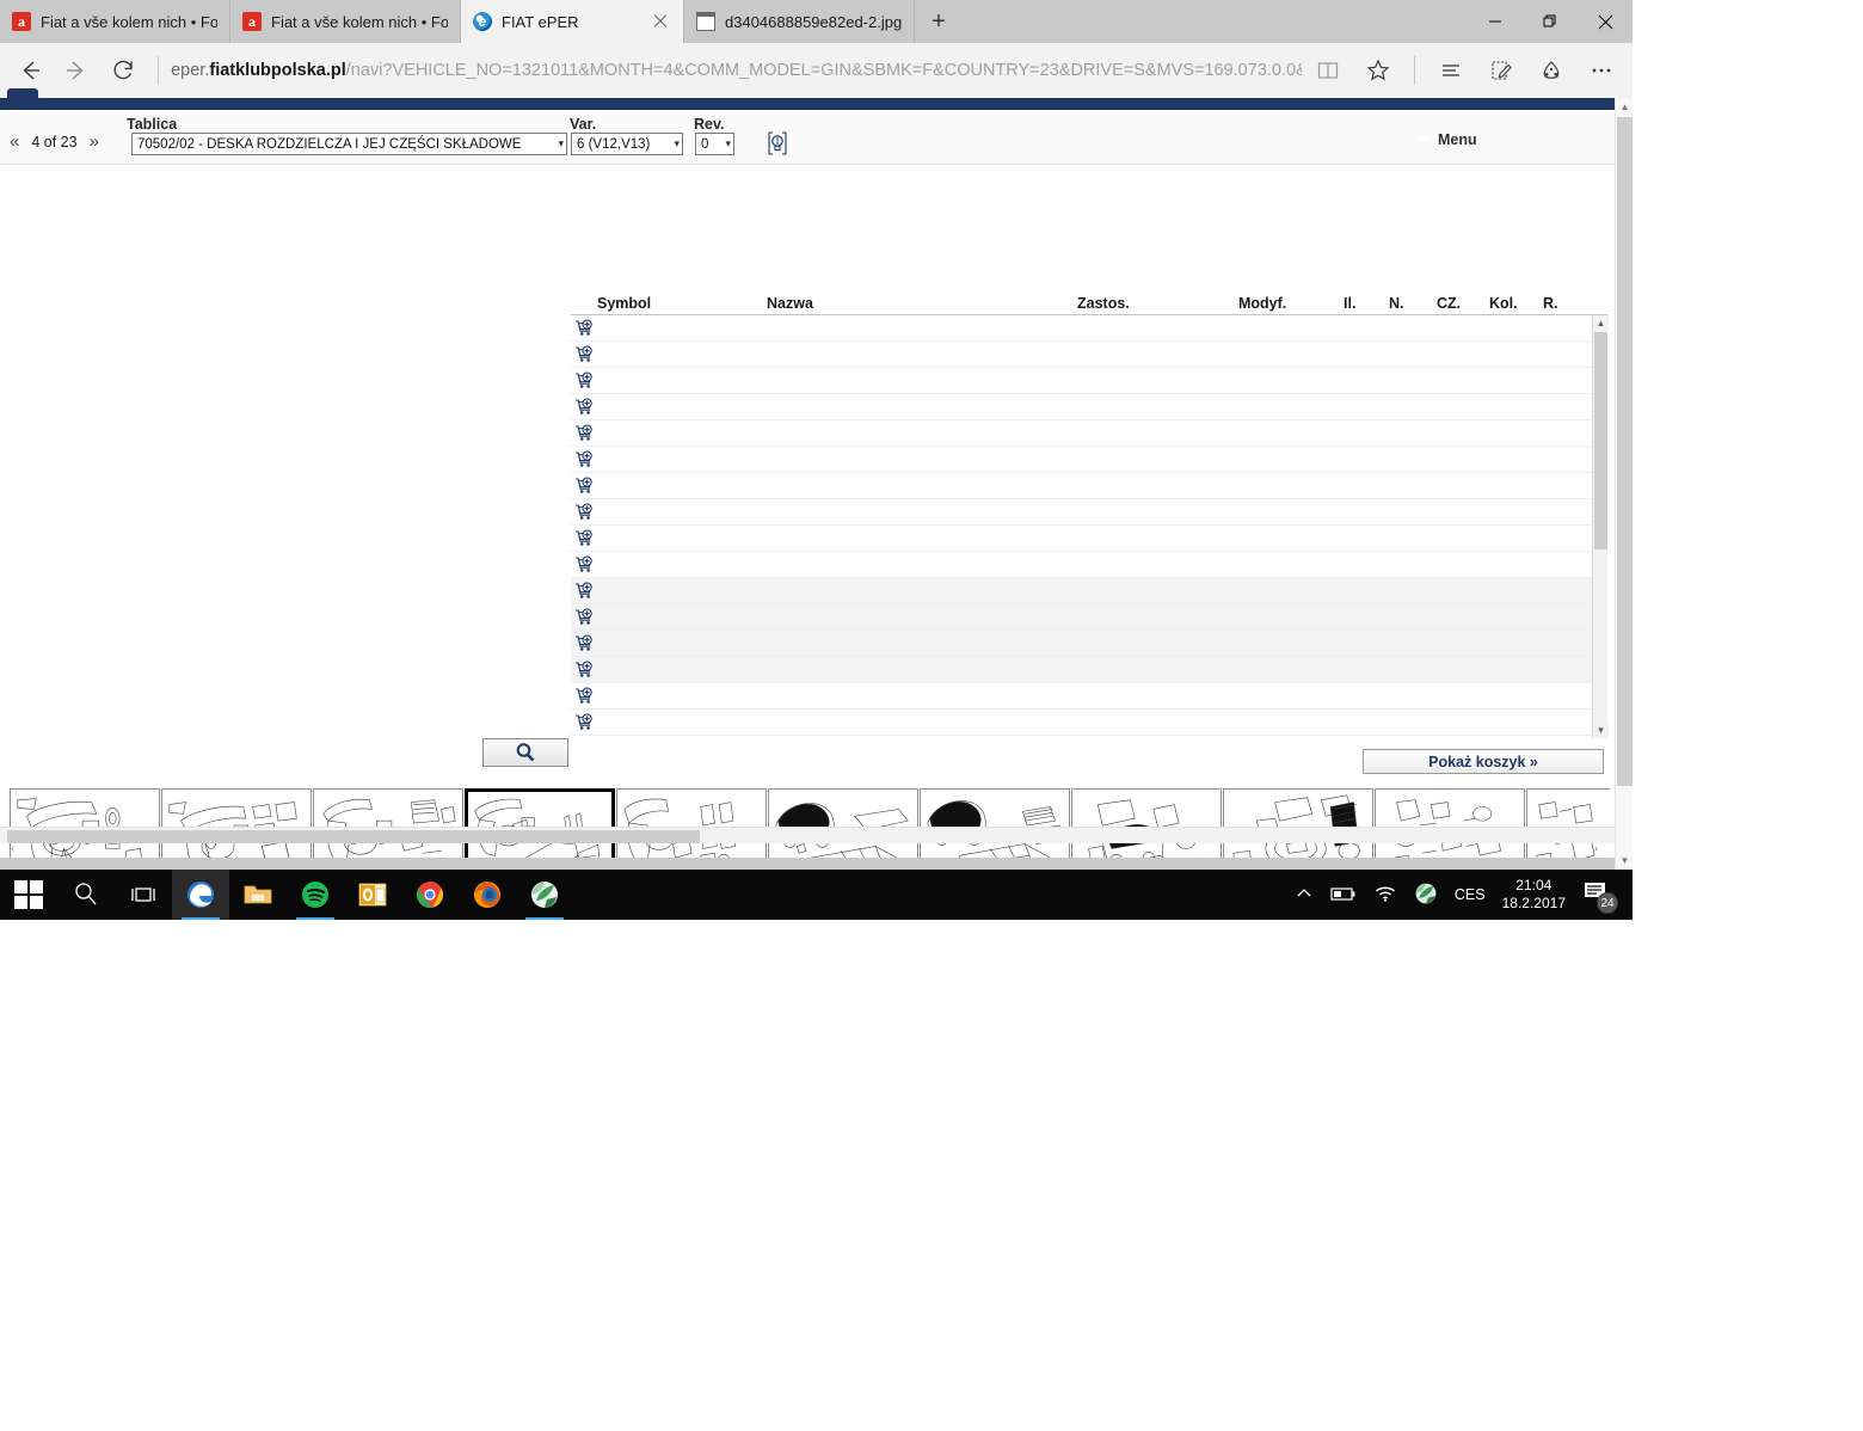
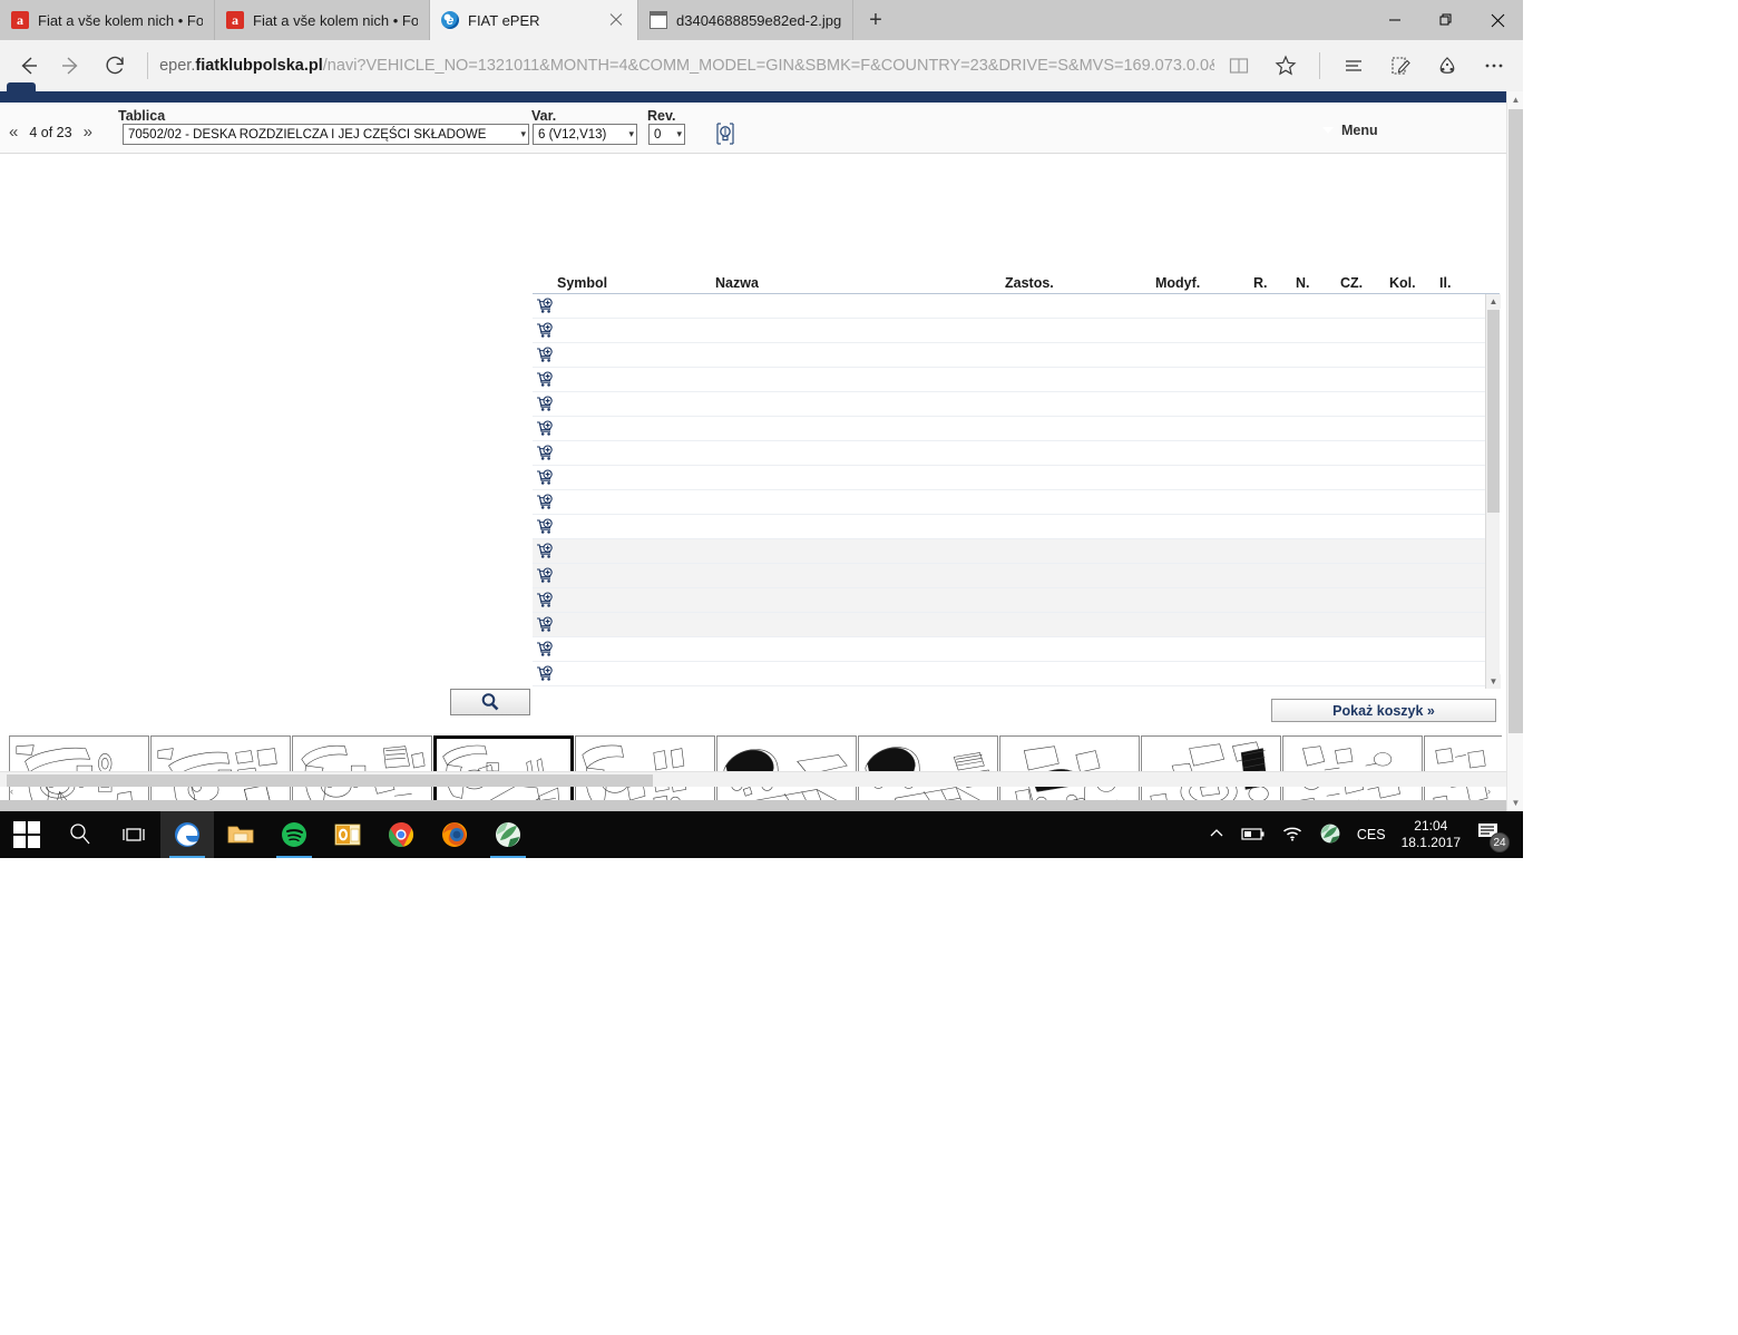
  a
  Fiat a vše kolem nich • Fo
  a
  Fiat a vše kolem nich • Fo
  FIAT ePER
  d3404688859e82ed-2.jpg
  +
  eper.
  fiatklubpolska.pl
  /navi?VEHICLE_NO=1321011&MONTH=4&COMM_MODEL=GIN&SBMK=F&COUNTRY=23&DRIVE=S&MVS=169.073.0.0&
  «
  4 of 23
  »
  Tablica
  Var.
  Rev.
  70502/02 - DESKA ROZDZIELCZA I JEJ CZĘŚCI SKŁADOWE
  ▾
  6 (V12,V13)
  ▾
  0
  ▾
  Menu
  Symbol
  Nazwa
  Zastos.
  Modyf.
- Il.
+ R.
  N.
  CZ.
  Kol.
- R.
+ Il.
  ▲
  ▼
  Pokaż koszyk »
  ‹
  ›
  ▲
  ▼
  CES
  21:04
- 18.2.2017
+ 18.1.2017
  24
